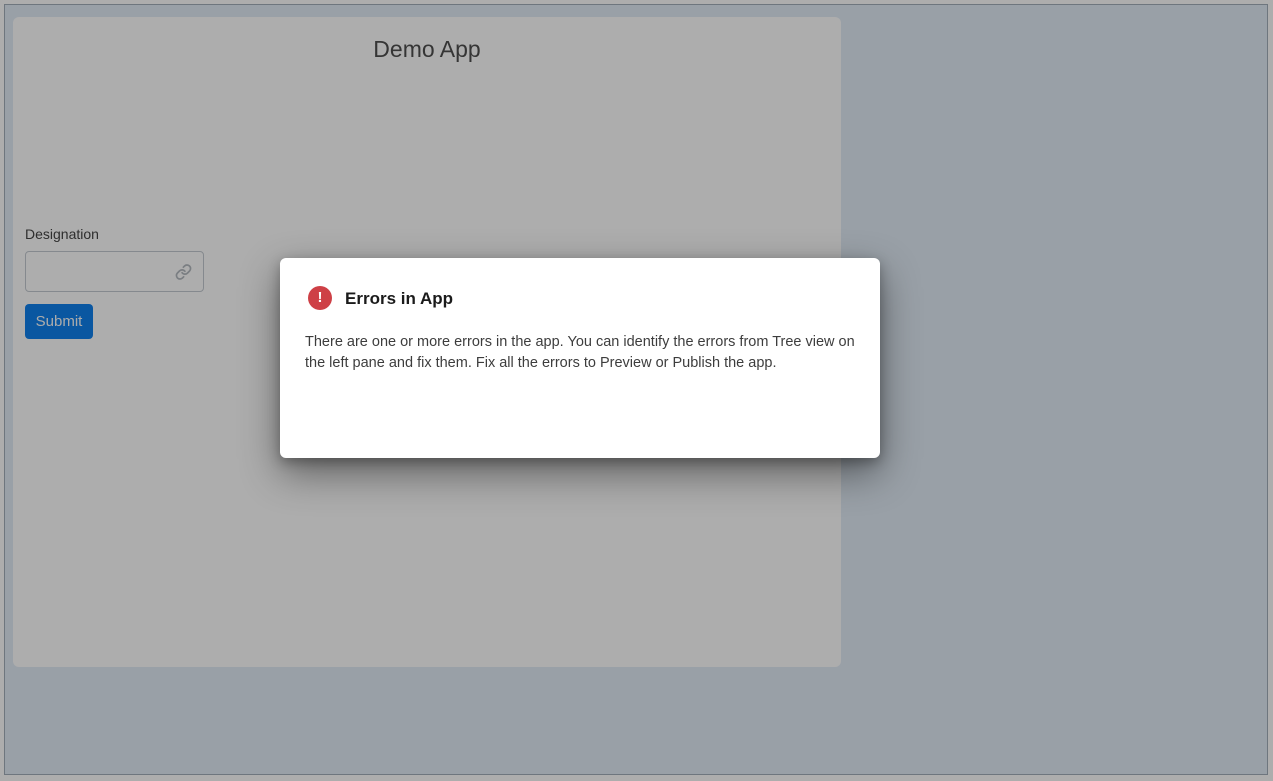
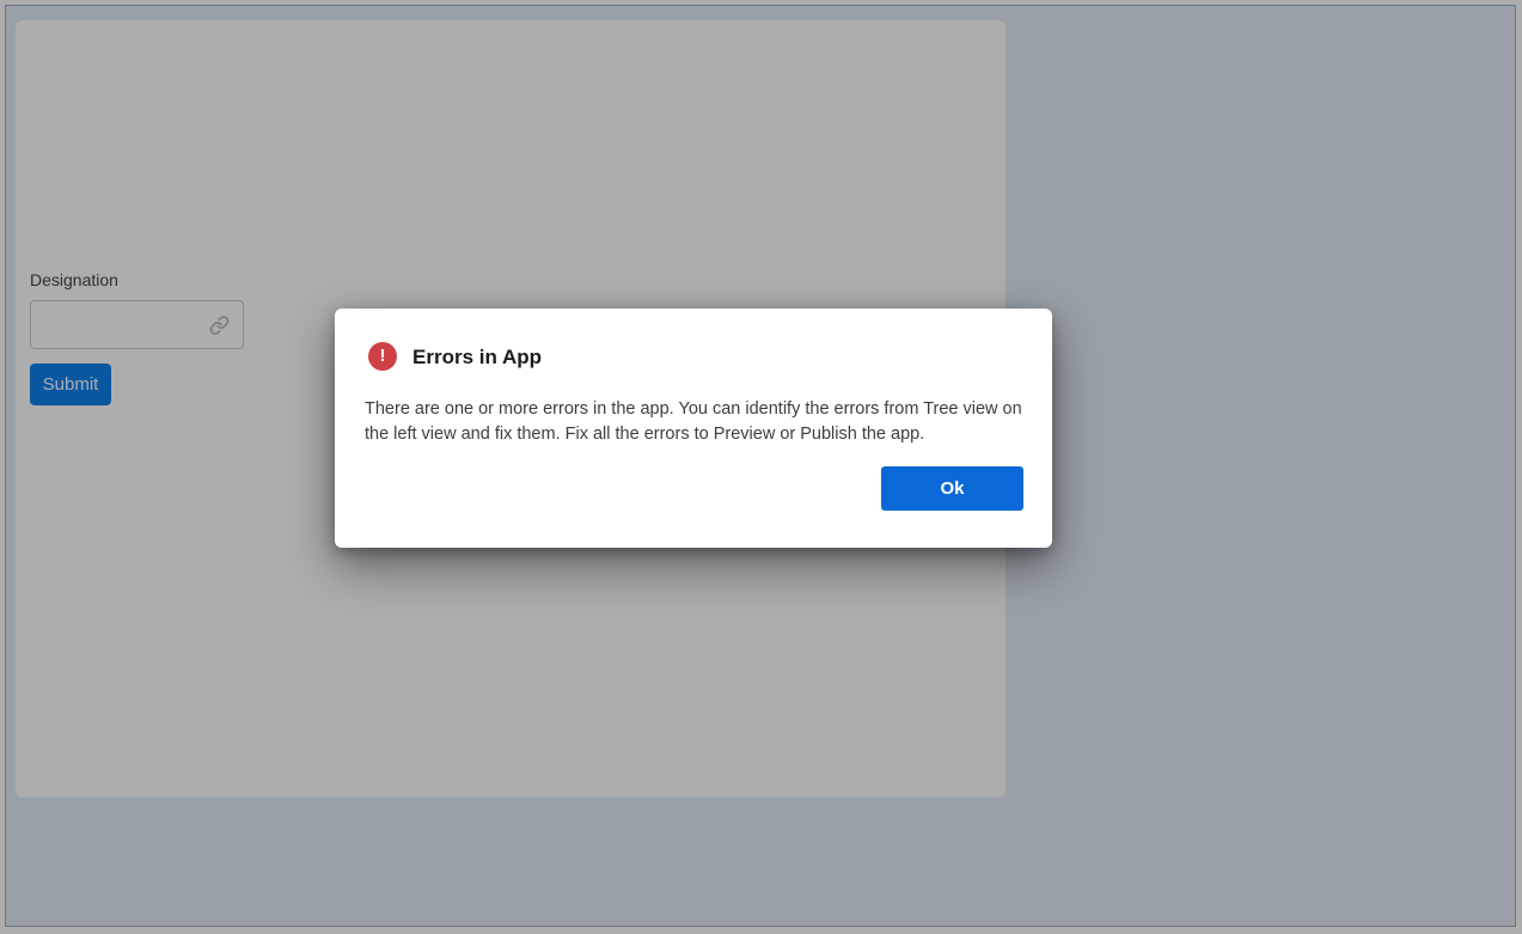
- Demo App
  Designation
  Submit
  !
  Errors in App
- There are one or more errors in the app. You can identify the errors from Tree view on the left pane and fix them. Fix all the errors to Preview or Publish the app.
+ There are one or more errors in the app. You can identify the errors from Tree view on the left view and fix them. Fix all the errors to Preview or Publish the app.
+ Ok
